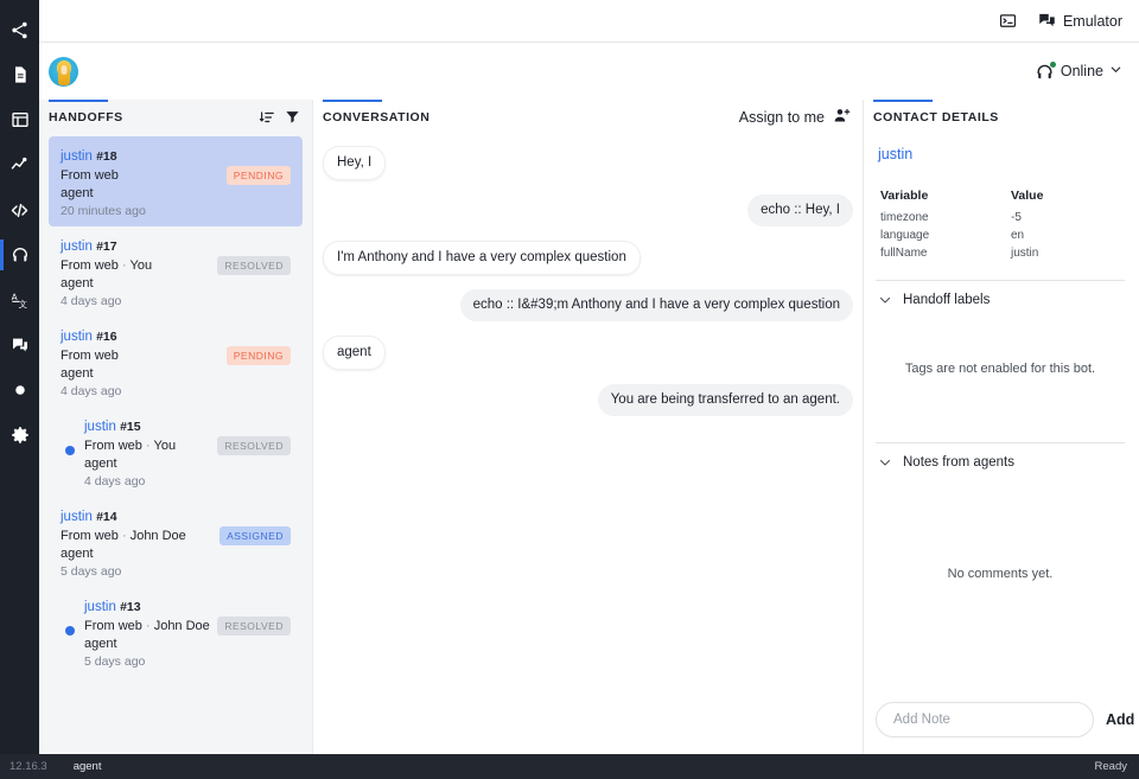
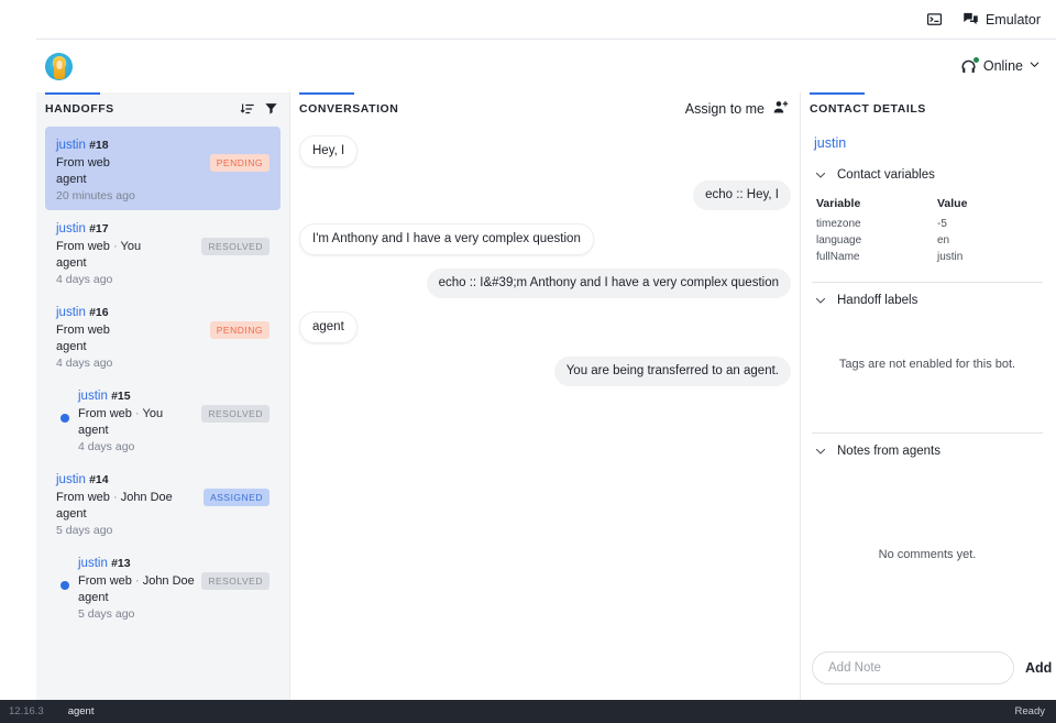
- A
- 文
  Emulator
  Online
  HANDOFFS
  justin #18
  From web
  agent
  20 minutes ago
  PENDING
  justin #17
  From web · You
  agent
  4 days ago
  RESOLVED
  justin #16
  From web
  agent
  4 days ago
  PENDING
  justin #15
  From web · You
  agent
  4 days ago
  RESOLVED
  justin #14
  From web · John Doe
  agent
  5 days ago
  ASSIGNED
  justin #13
  From web · John Doe
  agent
  5 days ago
  RESOLVED
  CONVERSATION
  Assign to me
  Hey, I
  echo :: Hey, I
  I'm Anthony and I have a very complex question
  echo :: I&#39;m Anthony and I have a very complex question
  agent
  You are being transferred to an agent.
  CONTACT DETAILS
  justin
+ Contact variables
  Variable	Value
  timezone	-5
  language	en
  fullName	justin
  Handoff labels
  Tags are not enabled for this bot.
  Notes from agents
  No comments yet.
  Add Note
  Add
  12.16.3
  agent
  Ready
